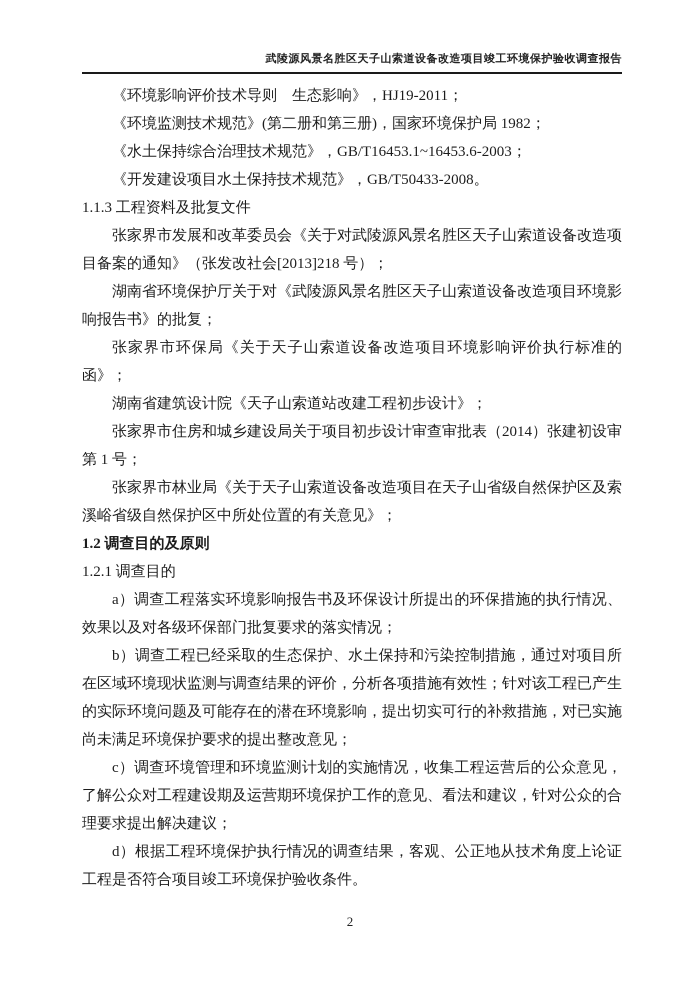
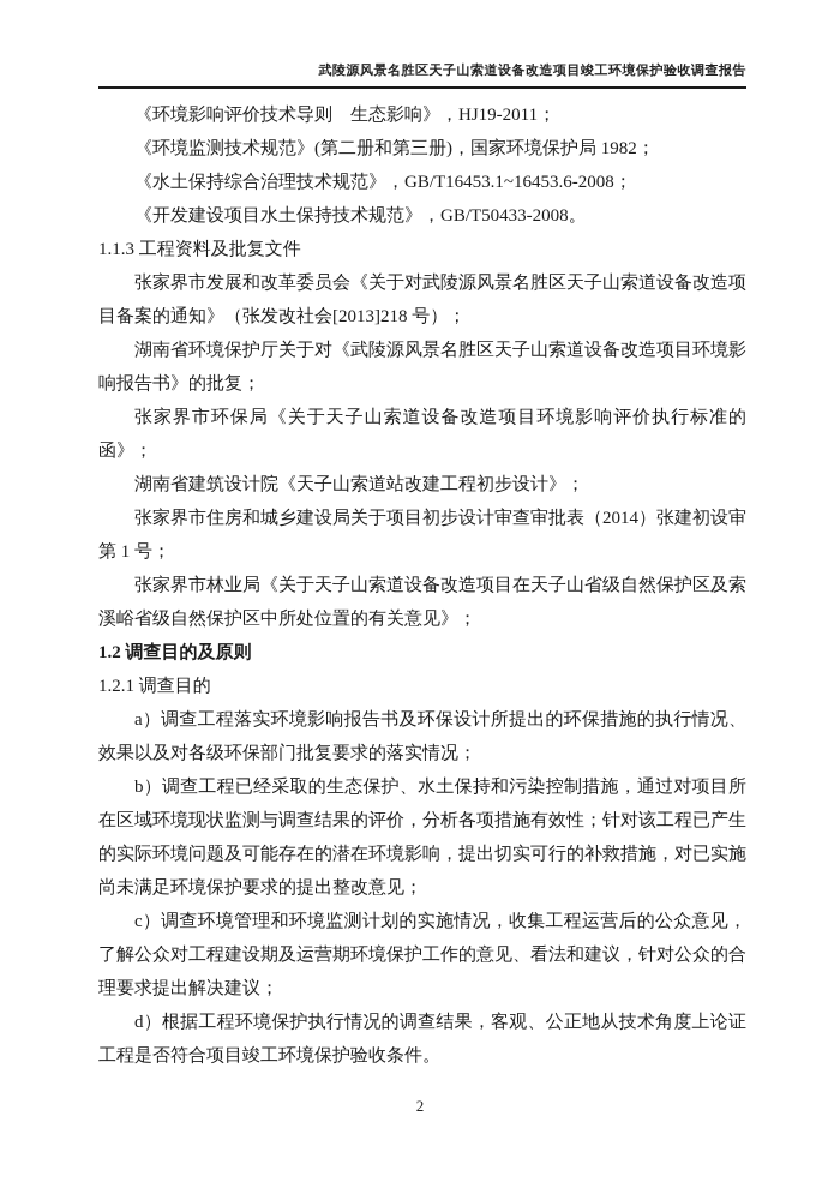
  武陵源风景名胜区天子山索道设备改造项目竣工环境保护验收调查报告
  《环境影响评价技术导则 生态影响》，HJ19-2011；
  《环境监测技术规范》(第二册和第三册)，国家环境保护局 1982；
- 《水土保持综合治理技术规范》，GB/T16453.1~16453.6-2003；
+ 《水土保持综合治理技术规范》，GB/T16453.1~16453.6-2008；
  《开发建设项目水土保持技术规范》，GB/T50433-2008。
  1.1.3 工程资料及批复文件
  张家界市发展和改革委员会《关于对武陵源风景名胜区天子山索道设备改造项目备案的通知》（张发改社会[2013]218 号）；
  湖南省环境保护厅关于对《武陵源风景名胜区天子山索道设备改造项目环境影响报告书》的批复；
  张家界市环保局《关于天子山索道设备改造项目环境影响评价执行标准的函》；
  湖南省建筑设计院《天子山索道站改建工程初步设计》；
  张家界市住房和城乡建设局关于项目初步设计审查审批表（2014）张建初设审第 1 号；
  张家界市林业局《关于天子山索道设备改造项目在天子山省级自然保护区及索溪峪省级自然保护区中所处位置的有关意见》；
  1.2 调查目的及原则
  1.2.1 调查目的
  a）调查工程落实环境影响报告书及环保设计所提出的环保措施的执行情况、效果以及对各级环保部门批复要求的落实情况；
  b）调查工程已经采取的生态保护、水土保持和污染控制措施，通过对项目所在区域环境现状监测与调查结果的评价，分析各项措施有效性；针对该工程已产生的实际环境问题及可能存在的潜在环境影响，提出切实可行的补救措施，对已实施尚未满足环境保护要求的提出整改意见；
  c）调查环境管理和环境监测计划的实施情况，收集工程运营后的公众意见，了解公众对工程建设期及运营期环境保护工作的意见、看法和建议，针对公众的合理要求提出解决建议；
  d）根据工程环境保护执行情况的调查结果，客观、公正地从技术角度上论证工程是否符合项目竣工环境保护验收条件。
  2
